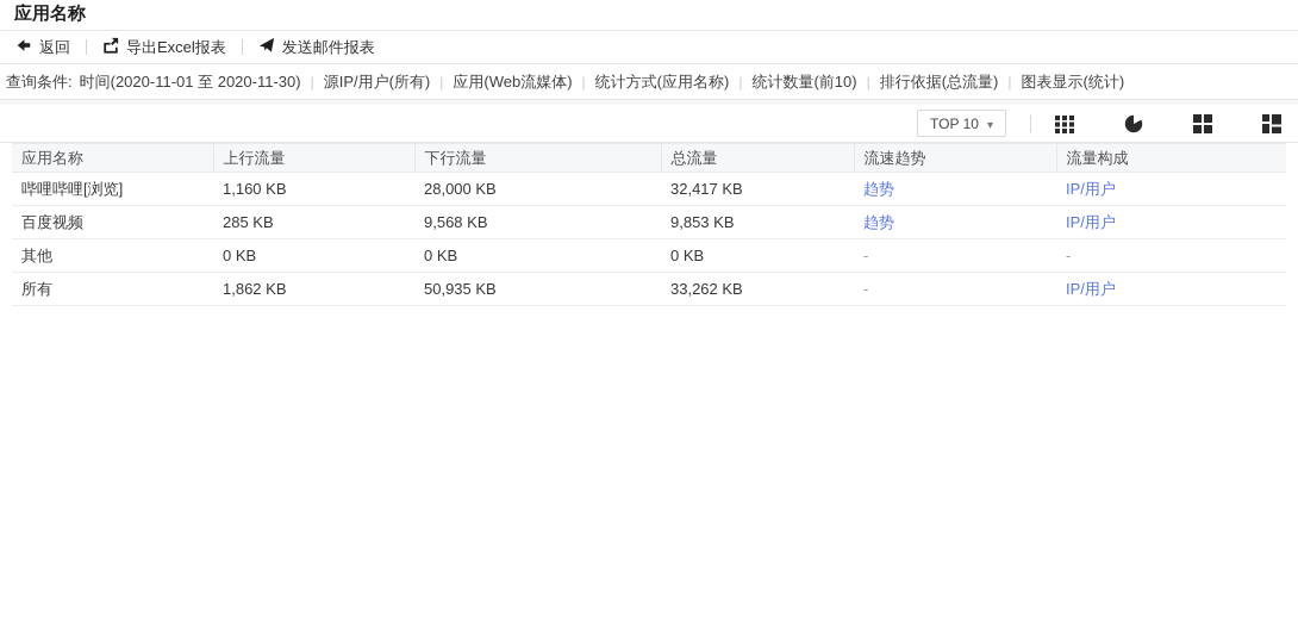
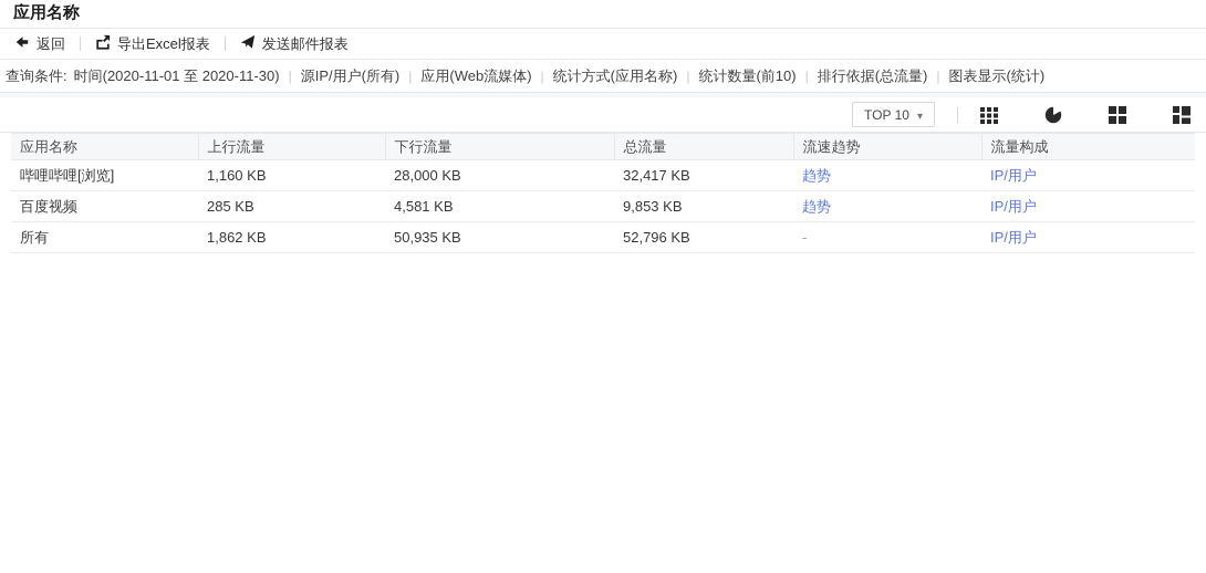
  应用名称
  返回
  导出Excel报表
  发送邮件报表
  查询条件:
  时间(2020-11-01 至 2020-11-30)
  源IP/用户(所有)
  应用(Web流媒体)
  统计方式(应用名称)
  统计数量(前10)
  排行依据(总流量)
  图表显示(统计)
  TOP 10
  应用名称	上行流量	下行流量	总流量	流速趋势	流量构成
  哔哩哔哩[浏览]	1,160 KB	28,000 KB	32,417 KB	趋势	IP/用户
- 百度视频	285 KB	9,568 KB	9,853 KB	趋势	IP/用户
+ 百度视频	285 KB	4,581 KB	9,853 KB	趋势	IP/用户
- 其他	0 KB	0 KB	0 KB	-	-
- 所有	1,862 KB	50,935 KB	33,262 KB	-	IP/用户
+ 所有	1,862 KB	50,935 KB	52,796 KB	-	IP/用户
